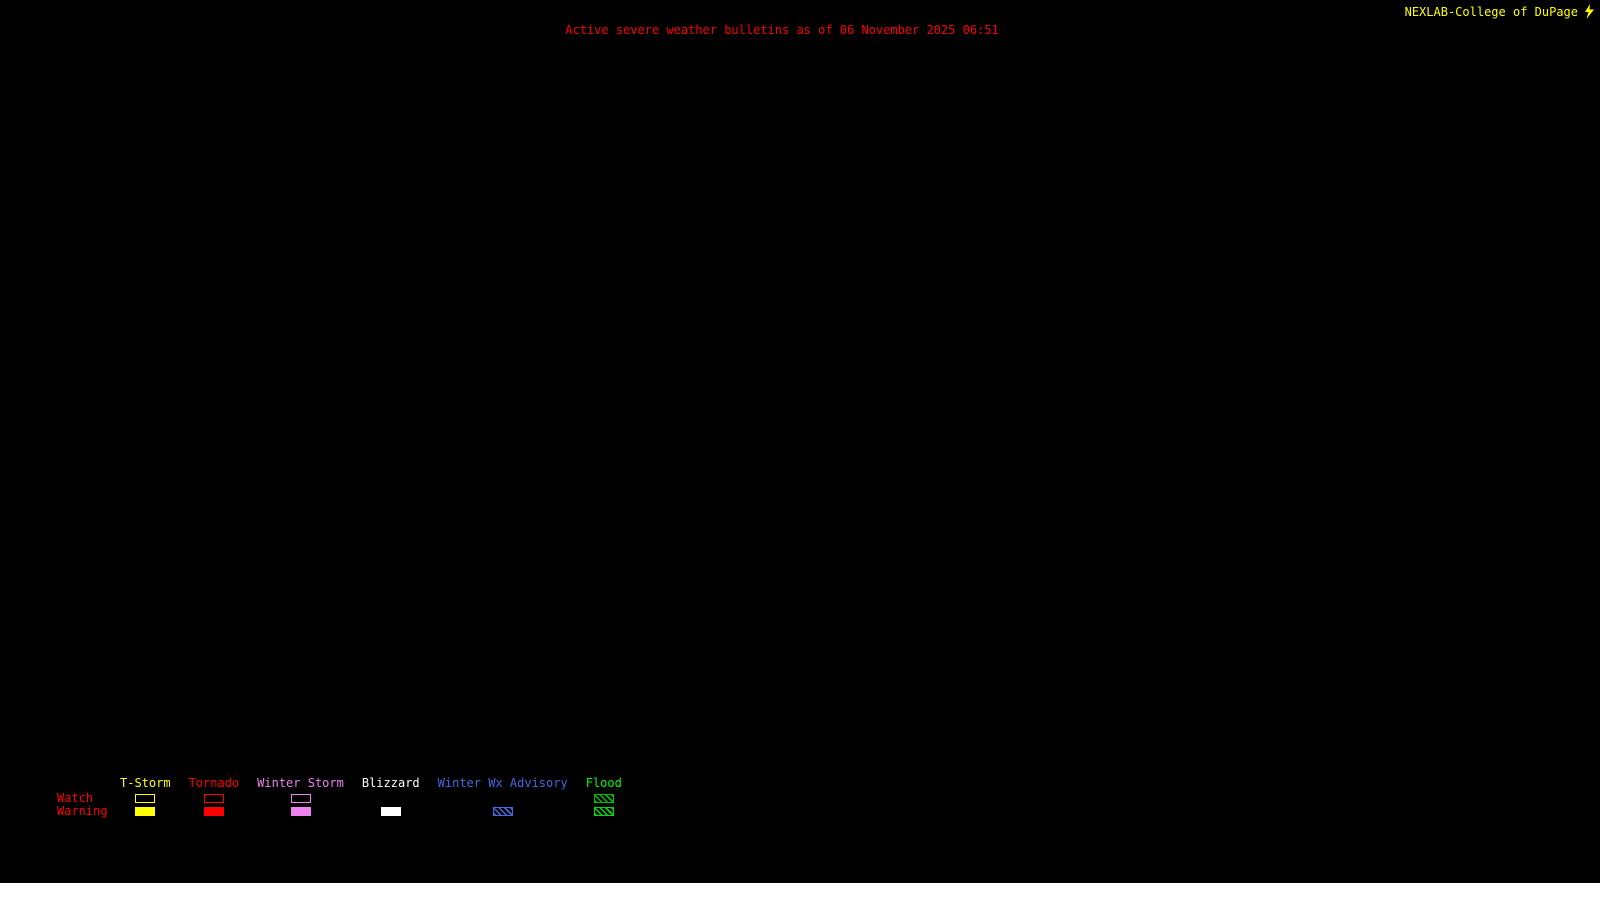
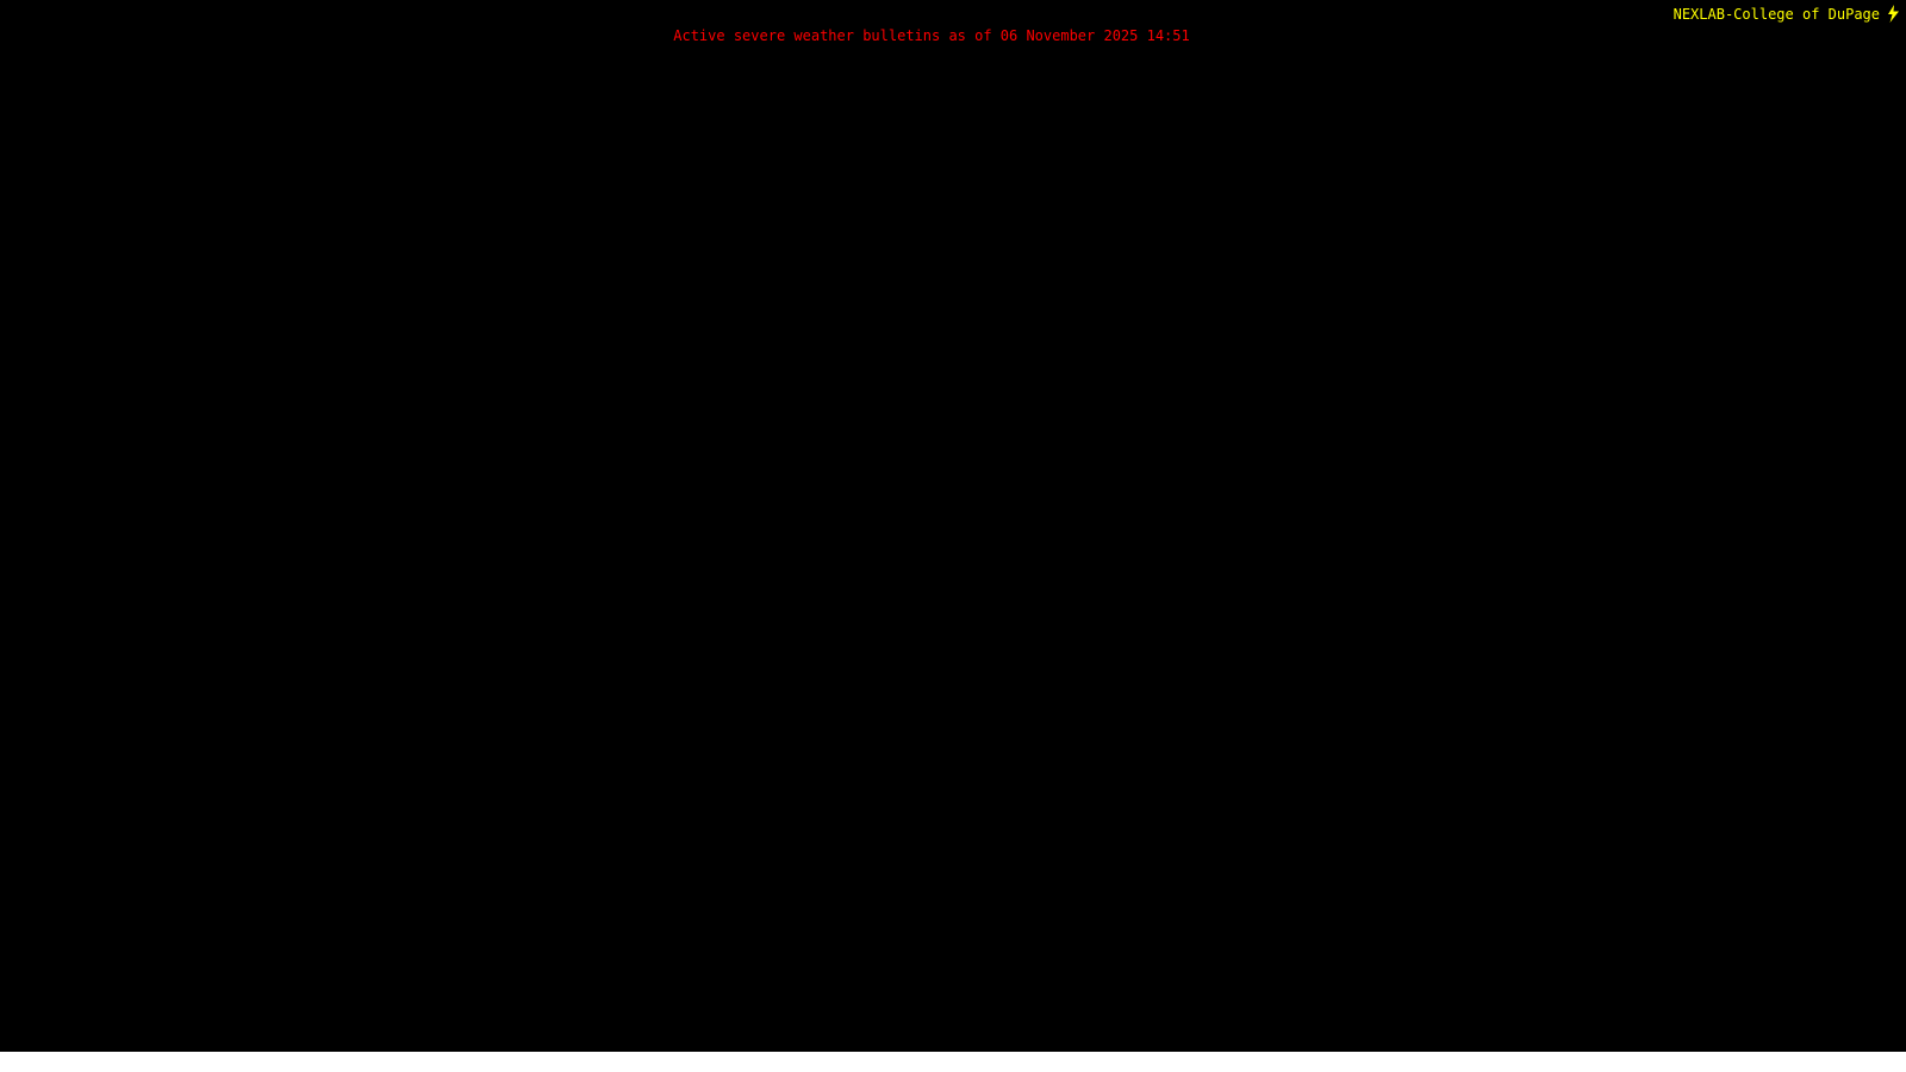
  NEXLAB-College of DuPage
- Active severe weather bulletins as of 06 November 2025 06:51
+ Active severe weather bulletins as of 06 November 2025 14:51
- Watch
- Warning
- T-Storm
- Tornado
- Winter Storm
- Blizzard
- Winter Wx Advisory
- Flood
